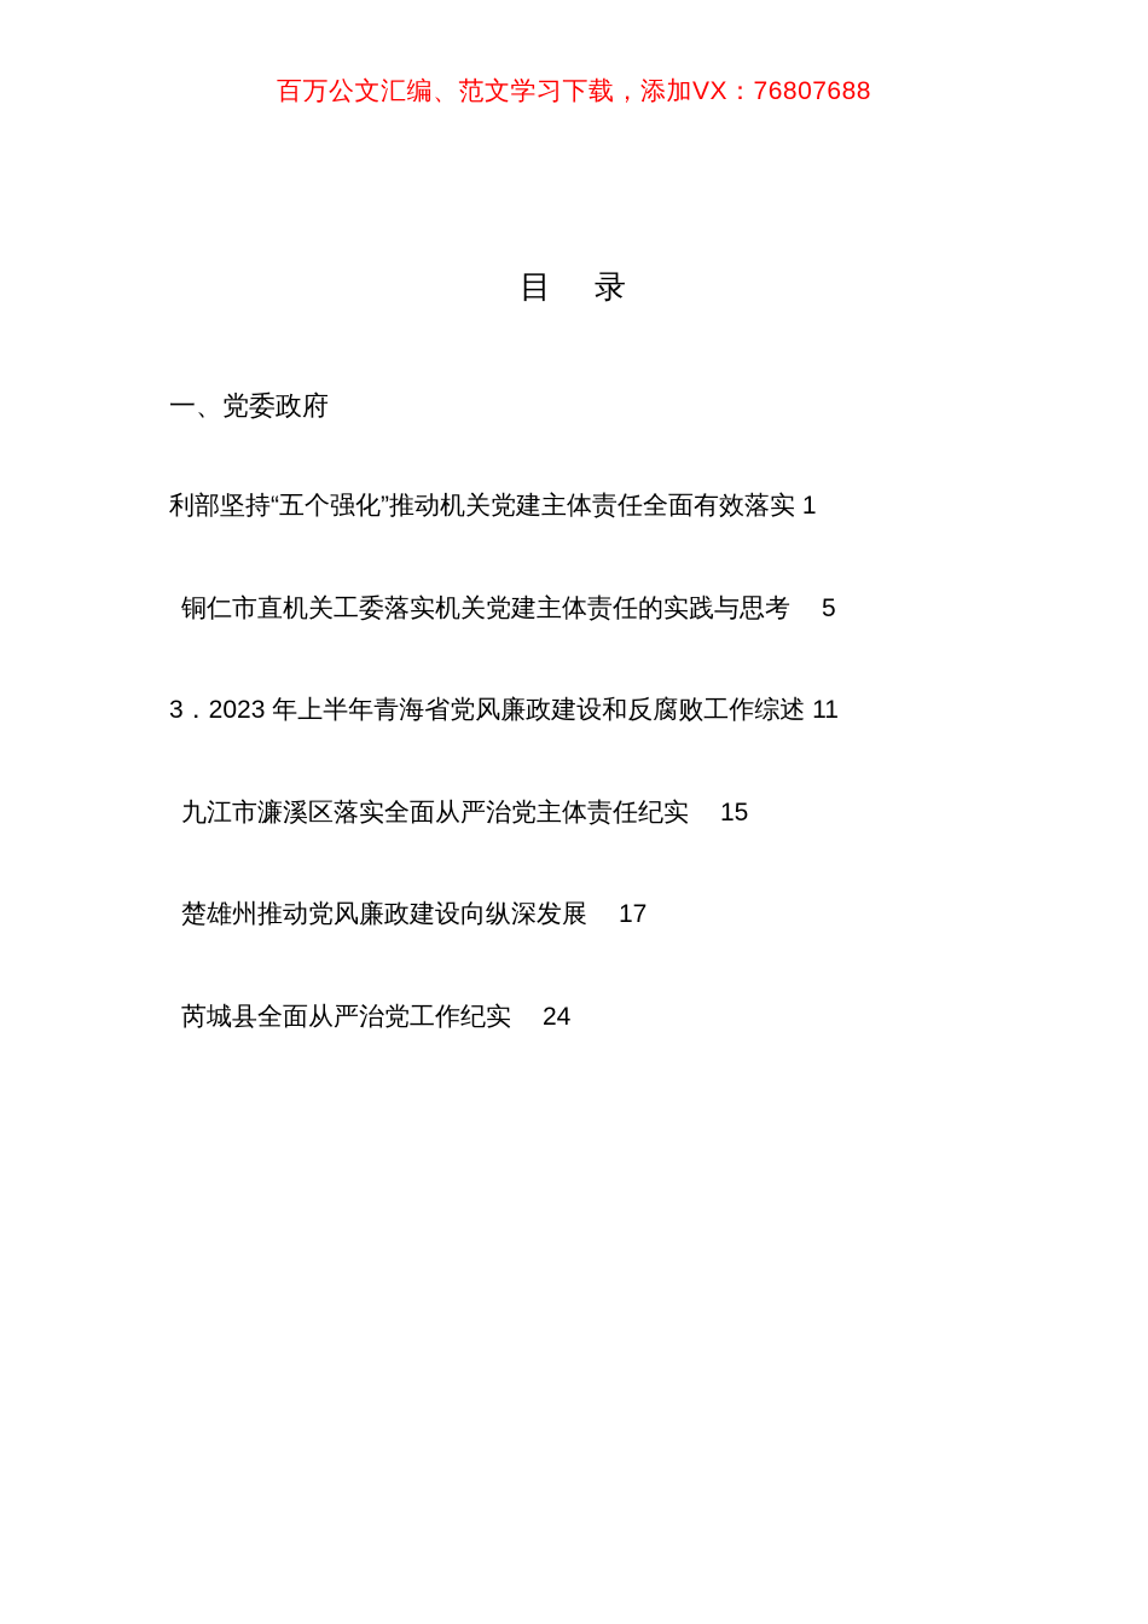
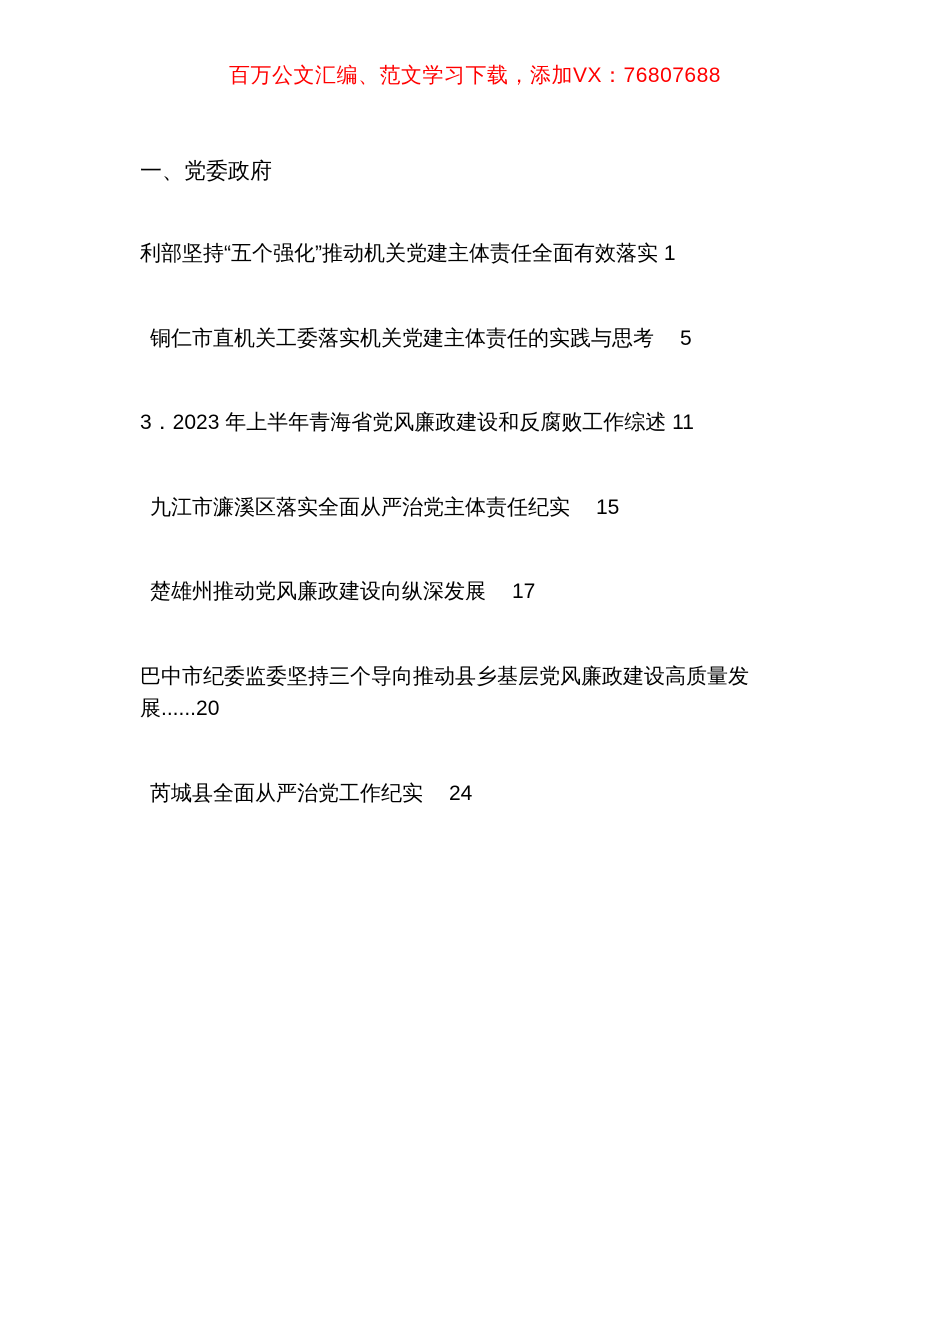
  百万公文汇编、范文学习下载，添加VX：76807688
- 目 录
  一、党委政府
  利部坚持“五个强化”推动机关党建主体责任全面有效落实 1
  铜仁市直机关工委落实机关党建主体责任的实践与思考 5
  3．2023 年上半年青海省党风廉政建设和反腐败工作综述 11
  九江市濂溪区落实全面从严治党主体责任纪实 15
  楚雄州推动党风廉政建设向纵深发展 17
+ 巴中市纪委监委坚持三个导向推动县乡基层党风廉政建设高质量发展......20
  芮城县全面从严治党工作纪实 24
